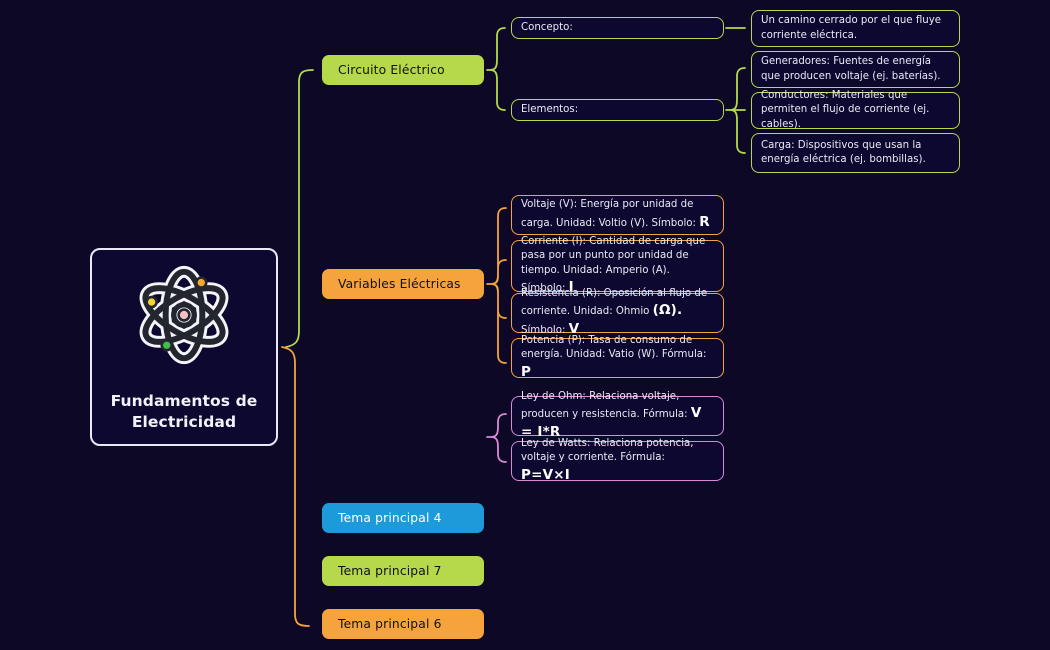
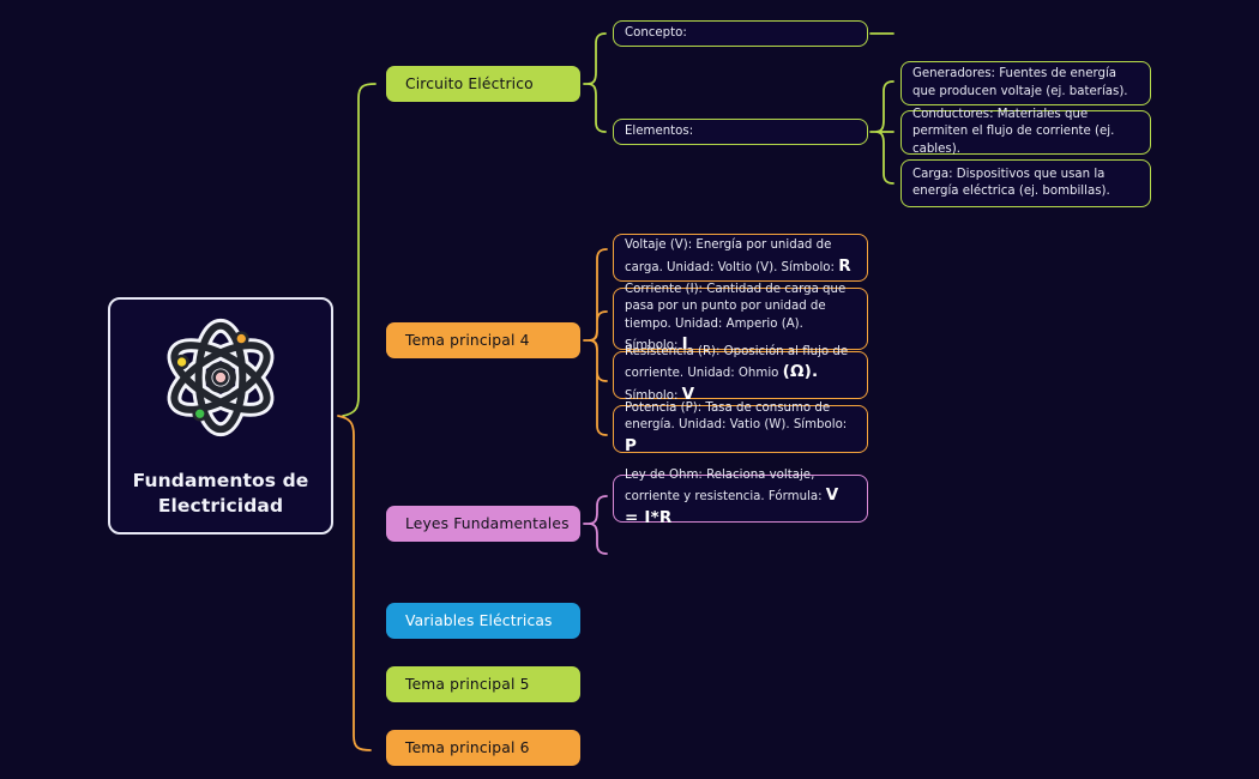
  Fundamentos de
  Electricidad
  Circuito Eléctrico
- Variables Eléctricas
+ Tema principal 4
+ Leyes Fundamentales
- Tema principal 4
+ Variables Eléctricas
- Tema principal 7
+ Tema principal 5
  Tema principal 6
  Concepto:
  Elementos:
- Un camino cerrado por el que fluye corriente eléctrica.
  Generadores: Fuentes de energía que producen voltaje (ej. baterías).
  Conductores: Materiales que permiten el flujo de corriente (ej. cables).
  Carga: Dispositivos que usan la energía eléctrica (ej. bombillas).
  Voltaje (V): Energía por unidad de carga. Unidad: Voltio (V). Símbolo: R
  Corriente (I): Cantidad de carga que pasa por un punto por unidad de tiempo. Unidad: Amperio (A). Símbolo: I
  Resistencia (R): Oposición al flujo de corriente. Unidad: Ohmio (Ω). Símbolo: V
- Potencia (P): Tasa de consumo de energía. Unidad: Vatio (W). Fórmula: P
+ Potencia (P): Tasa de consumo de energía. Unidad: Vatio (W). Símbolo: P
- Ley de Ohm: Relaciona voltaje, producen y resistencia. Fórmula: V = I*R
+ Ley de Ohm: Relaciona voltaje, corriente y resistencia. Fórmula: V = I*R
- Ley de Watts: Relaciona potencia, voltaje y corriente. Fórmula: P=V×I
